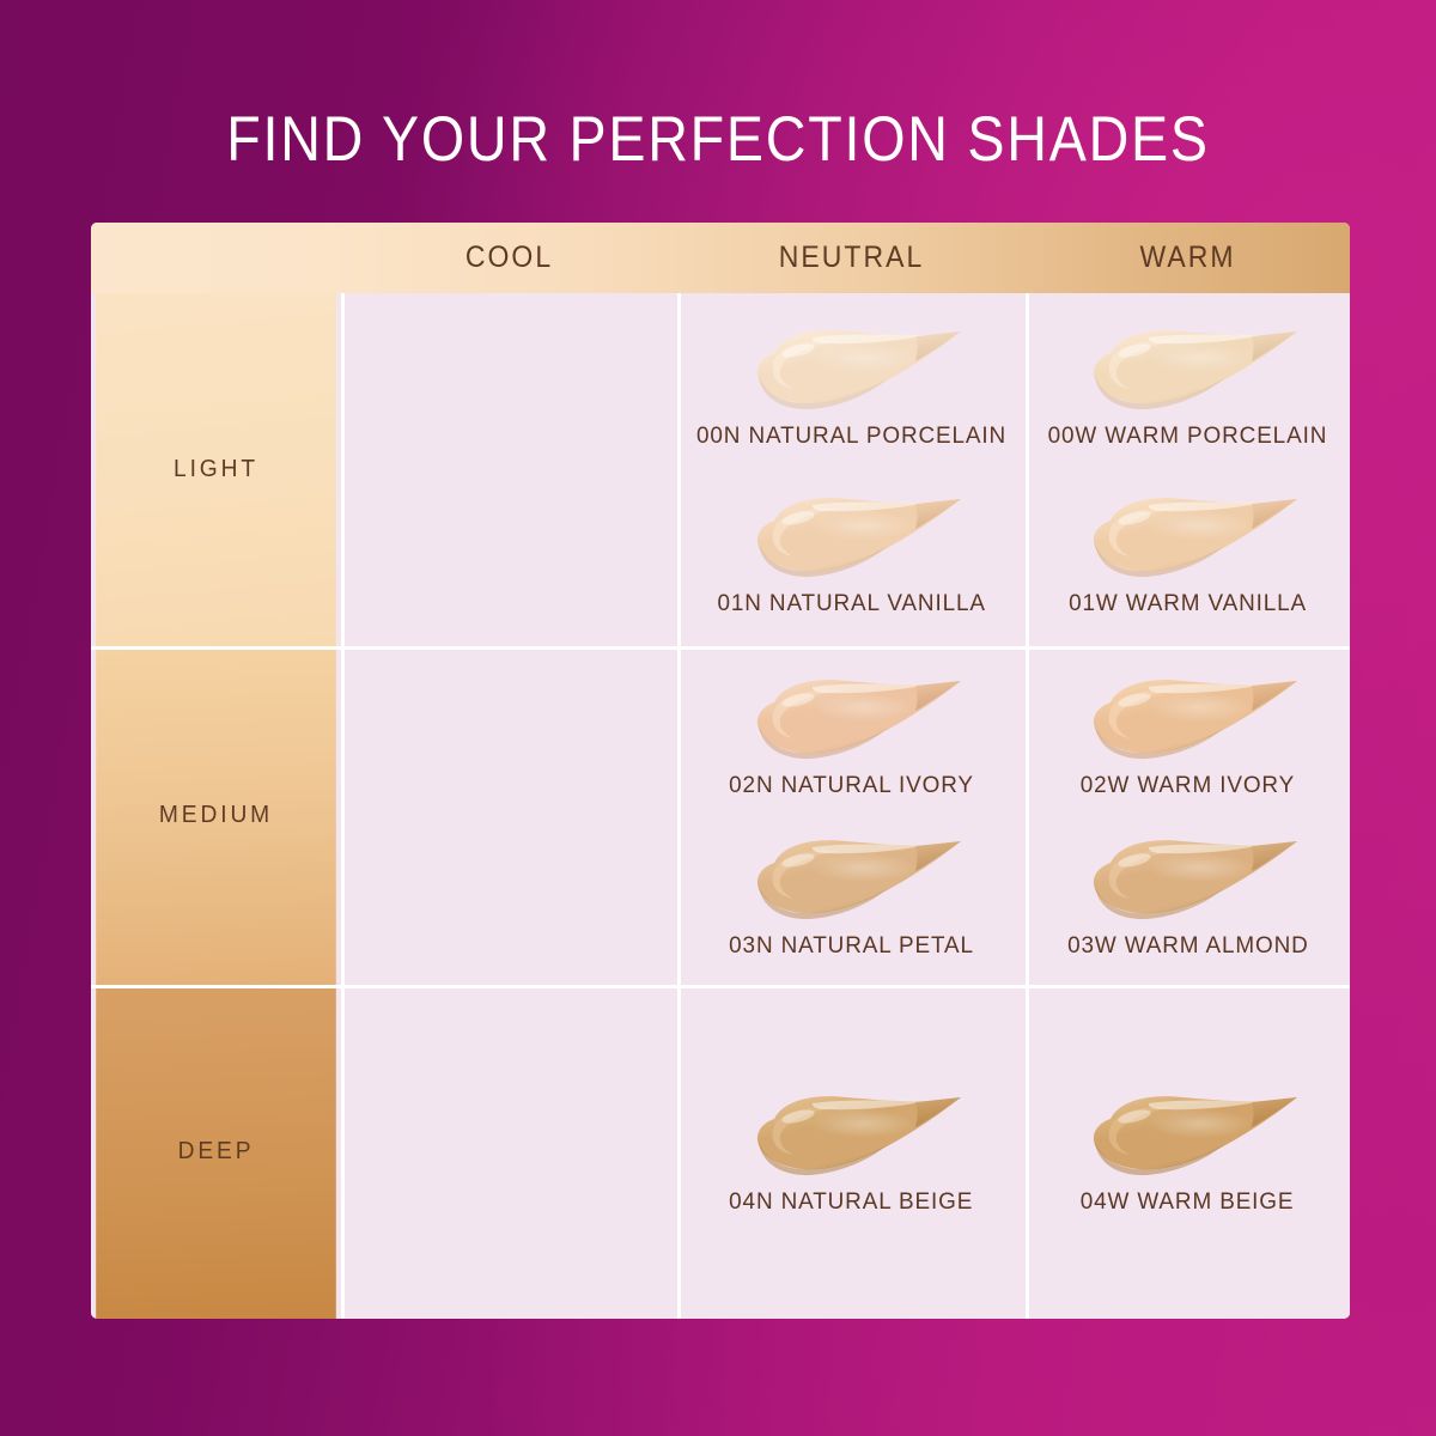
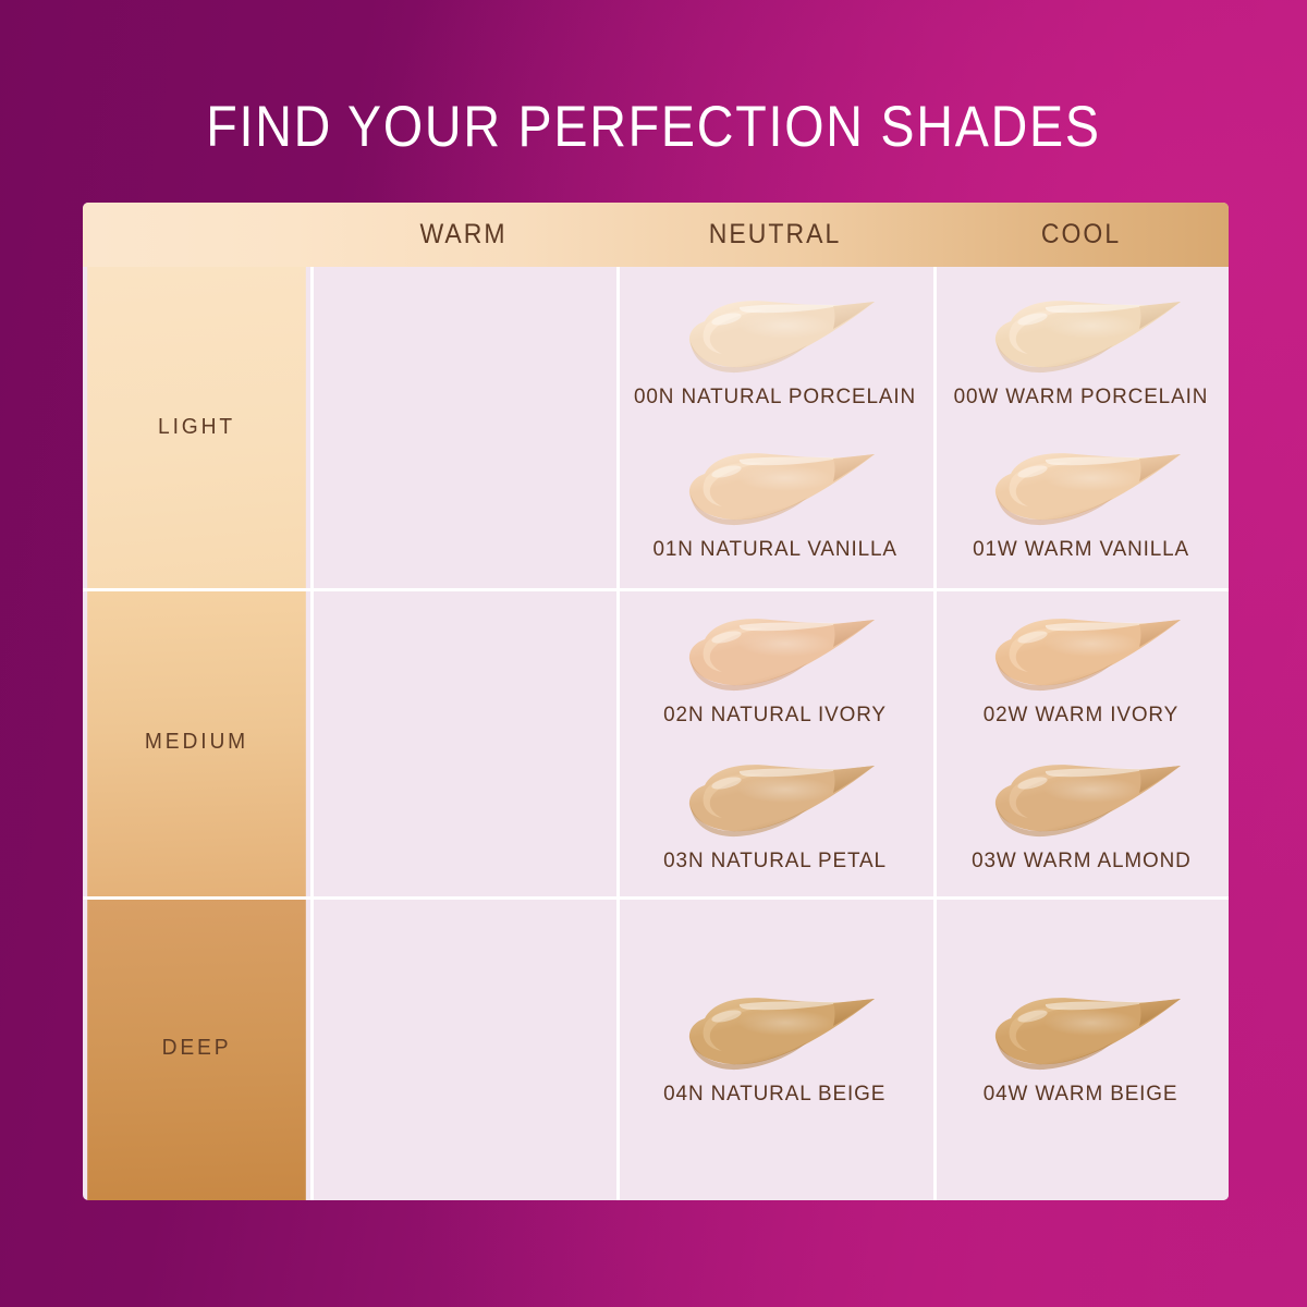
  FIND YOUR PERFECTION SHADES
- COOL
+ WARM
  NEUTRAL
- WARM
+ COOL
  LIGHT
  MEDIUM
  DEEP
  00N NATURAL PORCELAIN
  01N NATURAL VANILLA
  00W WARM PORCELAIN
  01W WARM VANILLA
  02N NATURAL IVORY
  03N NATURAL PETAL
  02W WARM IVORY
  03W WARM ALMOND
  04N NATURAL BEIGE
  04W WARM BEIGE
